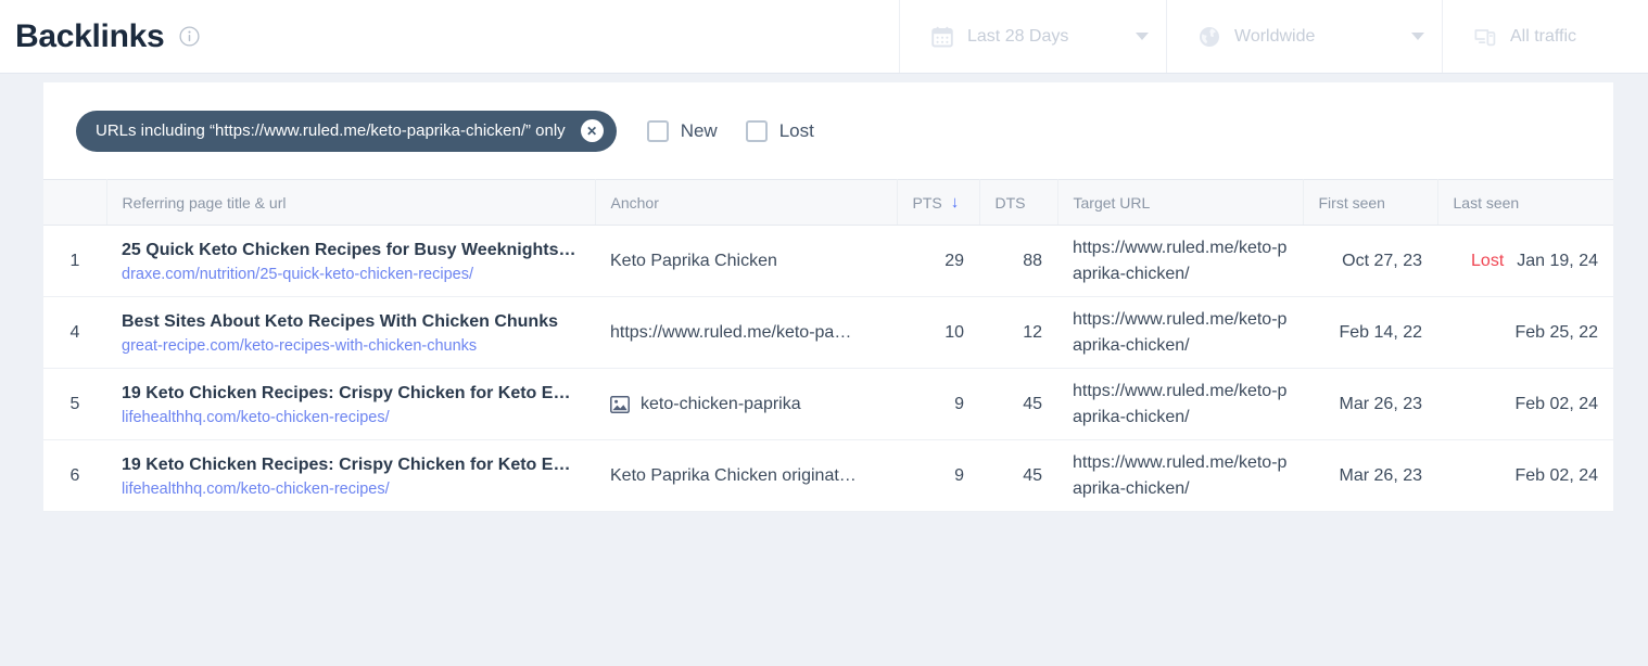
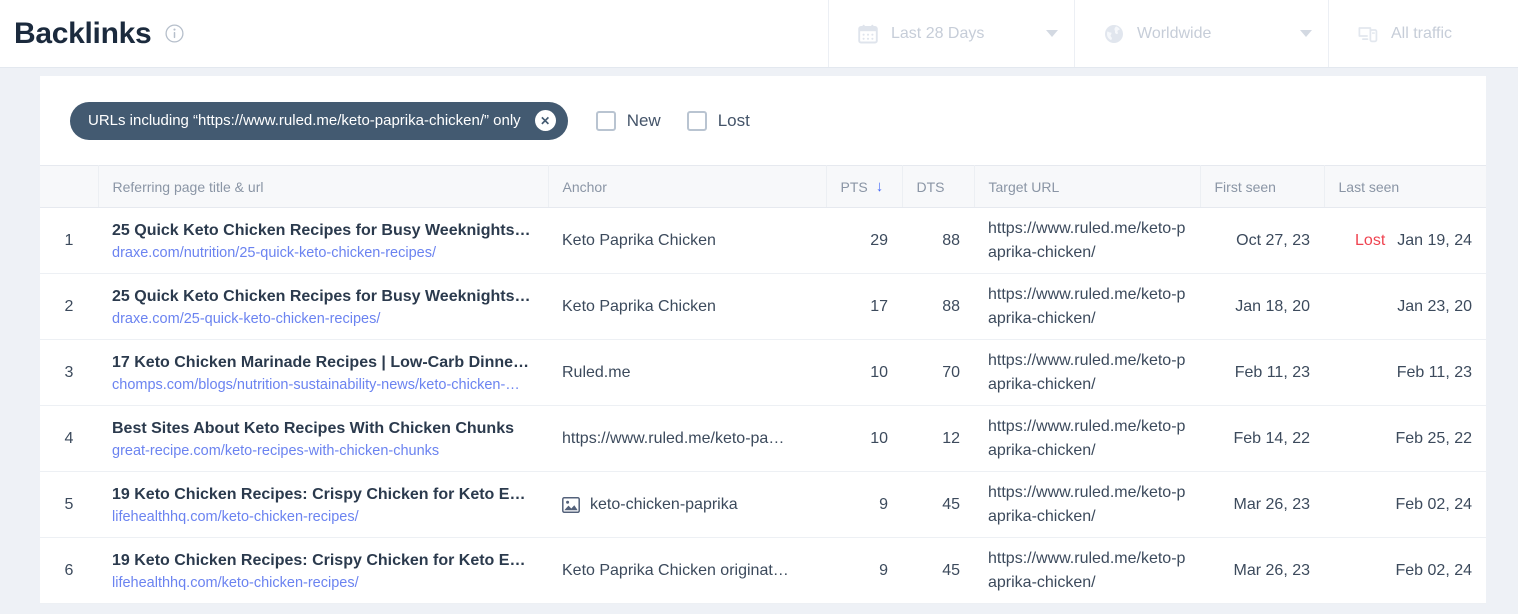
  Backlinks
  Last 28 Days
  Worldwide
  All traffic
  URLs including “https://www.ruled.me/keto-paprika-chicken/” only
  ✕
  New
  Lost
  	Referring page title & url	Anchor	PTS ↓	DTS	Target URL	First seen	Last seen
  1	25 Quick Keto Chicken Recipes for Busy Weeknights -… draxe.com/nutrition/25-quick-keto-chicken-recipes/	Keto Paprika Chicken	29	88	https://www.ruled.me/keto-paprika-chicken/	Oct 27, 23	Lost Jan 19, 24
+ 2	25 Quick Keto Chicken Recipes for Busy Weeknights -… draxe.com/25-quick-keto-chicken-recipes/	Keto Paprika Chicken	17	88	https://www.ruled.me/keto-paprika-chicken/	Jan 18, 20	Jan 23, 20
+ 3	17 Keto Chicken Marinade Recipes | Low-Carb Dinner… chomps.com/blogs/nutrition-sustainability-news/keto-chicken-…	Ruled.me	10	70	https://www.ruled.me/keto-paprika-chicken/	Feb 11, 23	Feb 11, 23
  4	Best Sites About Keto Recipes With Chicken Chunks great-recipe.com/keto-recipes-with-chicken-chunks	https://www.ruled.me/keto-pa…	10	12	https://www.ruled.me/keto-paprika-chicken/	Feb 14, 22	Feb 25, 22
  5	19 Keto Chicken Recipes: Crispy Chicken for Keto Eat… lifehealthhq.com/keto-chicken-recipes/	keto-chicken-paprika	9	45	https://www.ruled.me/keto-paprika-chicken/	Mar 26, 23	Feb 02, 24
  6	19 Keto Chicken Recipes: Crispy Chicken for Keto Eat… lifehealthhq.com/keto-chicken-recipes/	Keto Paprika Chicken originat…	9	45	https://www.ruled.me/keto-paprika-chicken/	Mar 26, 23	Feb 02, 24
